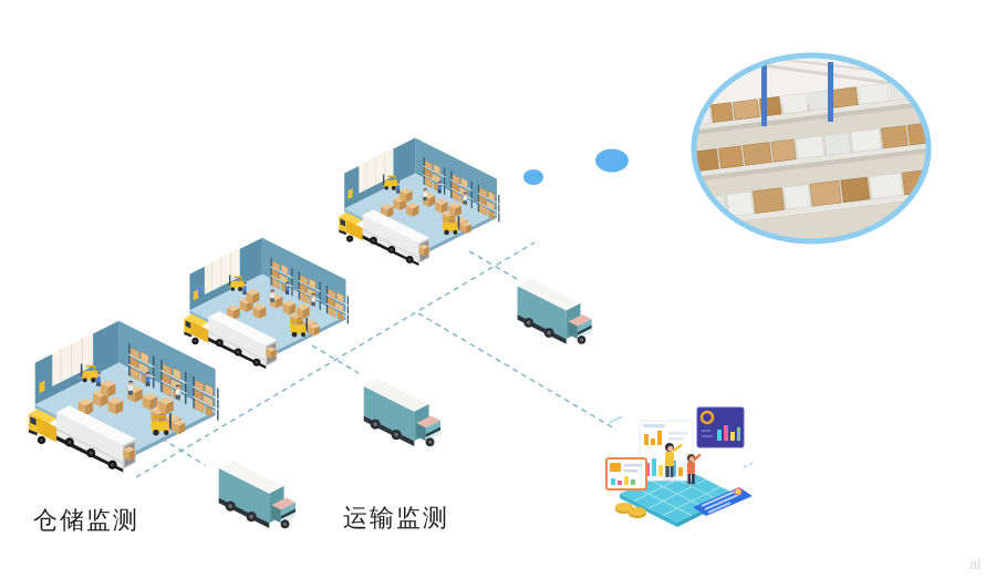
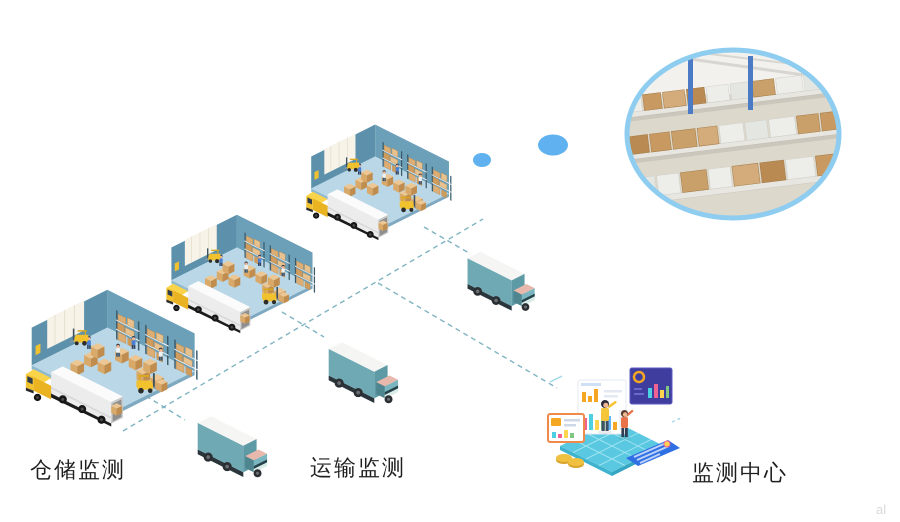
  仓储监测
  运输监测
+ 监测中心
  al
